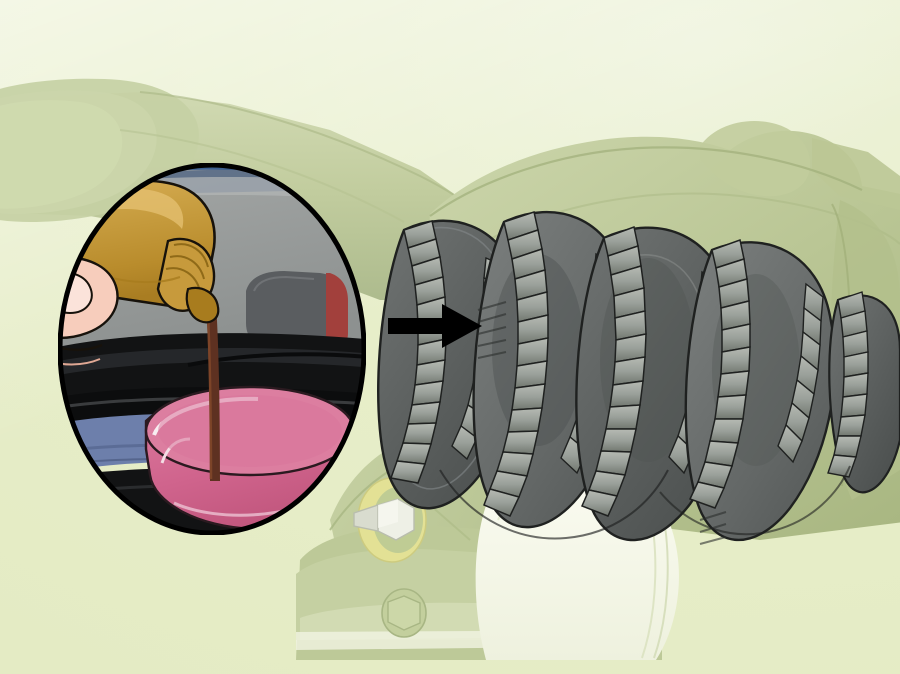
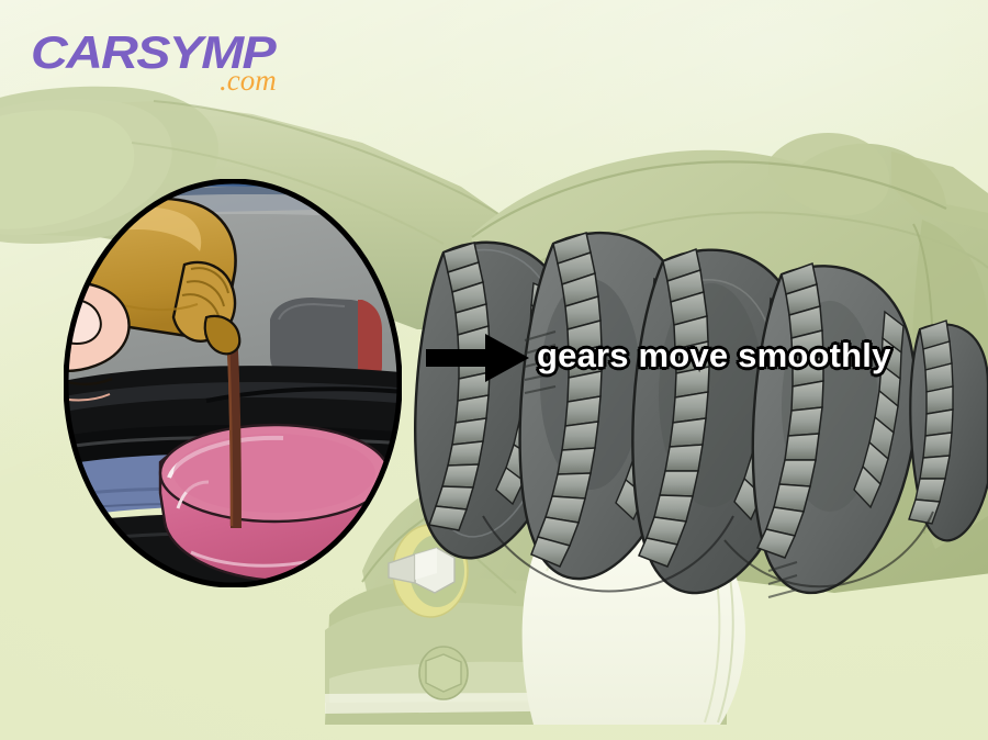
+ gears move smoothly
+ CARSYMP
+ .com
